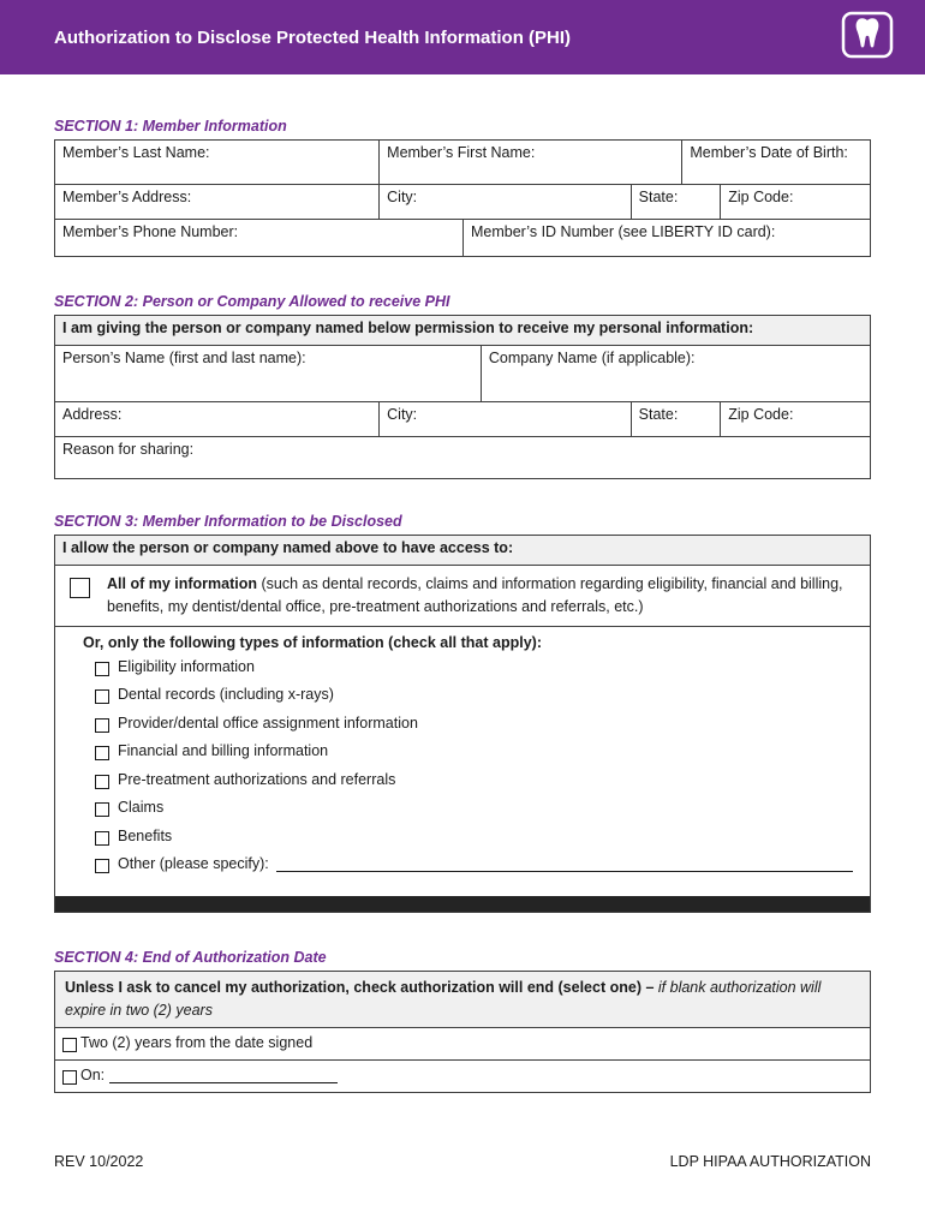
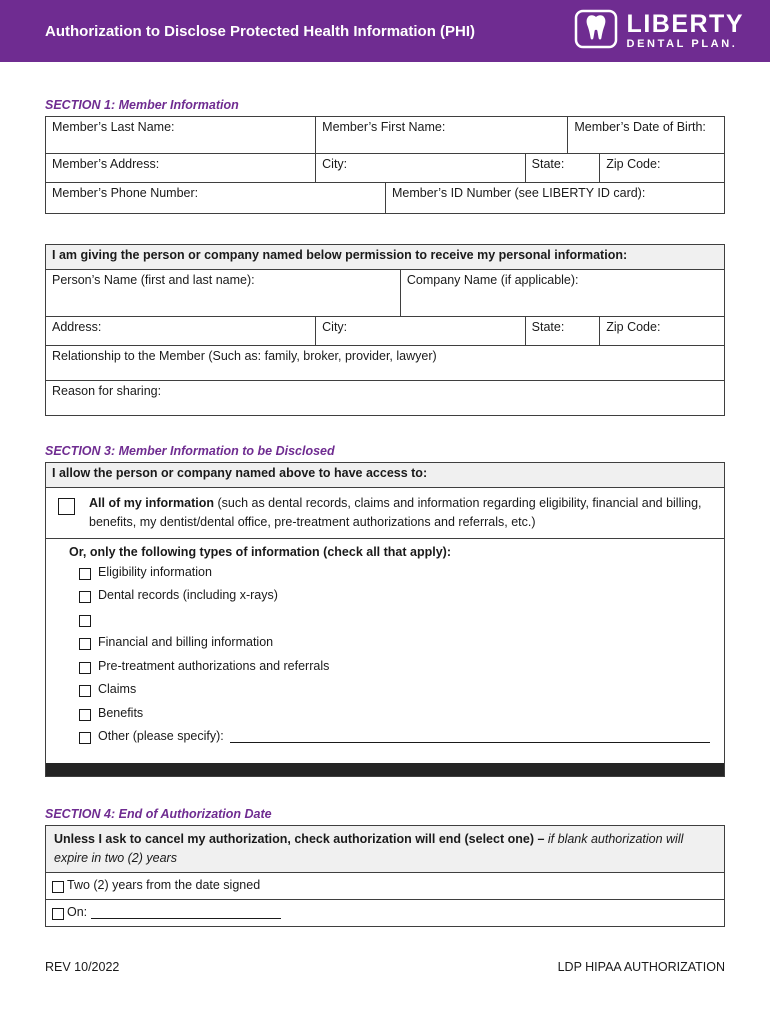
  Authorization to Disclose Protected Health Information (PHI)
+ LIBERTY
+ DENTAL PLAN.
  SECTION 1: Member Information
  Member’s Last Name:
  Member’s First Name:
  Member’s Date of Birth:
  Member’s Address:
  City:
  State:
  Zip Code:
  Member’s Phone Number:
  Member’s ID Number (see LIBERTY ID card):
- SECTION 2: Person or Company Allowed to receive PHI
  I am giving the person or company named below permission to receive my personal information:
  Person’s Name (first and last name):
  Company Name (if applicable):
  Address:
  City:
  State:
  Zip Code:
+ Relationship to the Member (Such as: family, broker, provider, lawyer)
  Reason for sharing:
  SECTION 3: Member Information to be Disclosed
  I allow the person or company named above to have access to:
  All of my information (such as dental records, claims and information regarding eligibility, financial and billing, benefits, my dentist/dental office, pre-treatment authorizations and referrals, etc.)
  Or, only the following types of information (check all that apply):
  Eligibility information
  Dental records (including x-rays)
- Provider/dental office assignment information
  Financial and billing information
  Pre-treatment authorizations and referrals
  Claims
  Benefits
  Other (please specify):
  SECTION 4: End of Authorization Date
  Unless I ask to cancel my authorization, check authorization will end (select one) – if blank authorization will expire in two (2) years
  Two (2) years from the date signed
  On:
  REV 10/2022
  LDP HIPAA AUTHORIZATION
